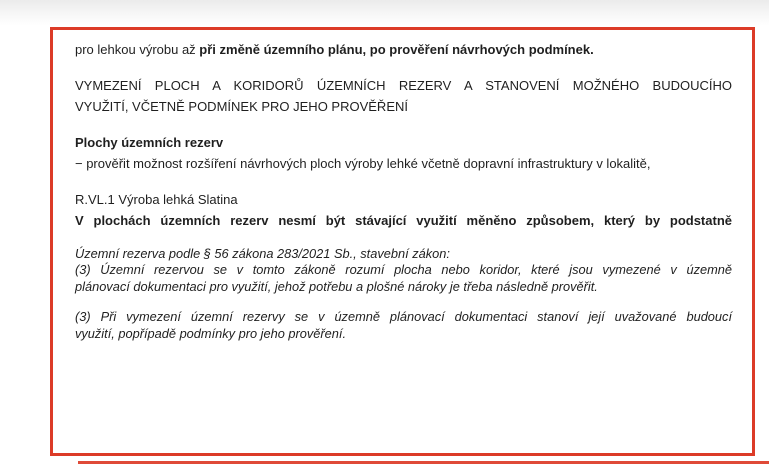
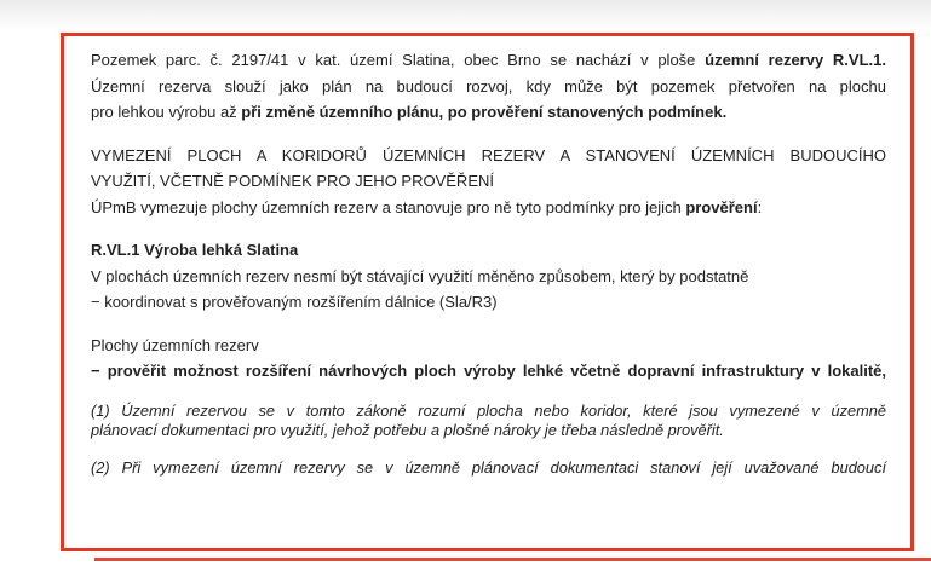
+ Pozemek parc. č. 2197/41 v kat. území Slatina, obec Brno se nachází v ploše územní rezervy R.VL.1.
+ Územní rezerva slouží jako plán na budoucí rozvoj, kdy může být pozemek přetvořen na plochu
- pro lehkou výrobu až při změně územního plánu, po prověření návrhových podmínek.
+ pro lehkou výrobu až při změně územního plánu, po prověření stanovených podmínek.
- VYMEZENÍ PLOCH A KORIDORŮ ÚZEMNÍCH REZERV A STANOVENÍ MOŽNÉHO BUDOUCÍHO
+ VYMEZENÍ PLOCH A KORIDORŮ ÚZEMNÍCH REZERV A STANOVENÍ ÚZEMNÍCH BUDOUCÍHO
  VYUŽITÍ, VČETNĚ PODMÍNEK PRO JEHO PROVĚŘENÍ
+ ÚPmB vymezuje plochy územních rezerv a stanovuje pro ně tyto podmínky pro jejich prověření:
- Plochy územních rezerv
+ R.VL.1 Výroba lehká Slatina
- − prověřit možnost rozšíření návrhových ploch výroby lehké včetně dopravní infrastruktury v lokalitě,
+ V plochách územních rezerv nesmí být stávající využití měněno způsobem, který by podstatně
+ − koordinovat s prověřovaným rozšířením dálnice (Sla/R3)
- R.VL.1 Výroba lehká Slatina
+ Plochy územních rezerv
- V plochách územních rezerv nesmí být stávající využití měněno způsobem, který by podstatně
+ − prověřit možnost rozšíření návrhových ploch výroby lehké včetně dopravní infrastruktury v lokalitě,
- Územní rezerva podle § 56 zákona 283/2021 Sb., stavební zákon:
- (3) Územní rezervou se v tomto zákoně rozumí plocha nebo koridor, které jsou vymezené v územně
+ (1) Územní rezervou se v tomto zákoně rozumí plocha nebo koridor, které jsou vymezené v územně
  plánovací dokumentaci pro využití, jehož potřebu a plošné nároky je třeba následně prověřit.
- (3) Při vymezení územní rezervy se v územně plánovací dokumentaci stanoví její uvažované budoucí
+ (2) Při vymezení územní rezervy se v územně plánovací dokumentaci stanoví její uvažované budoucí
- využití, popřípadě podmínky pro jeho prověření.
